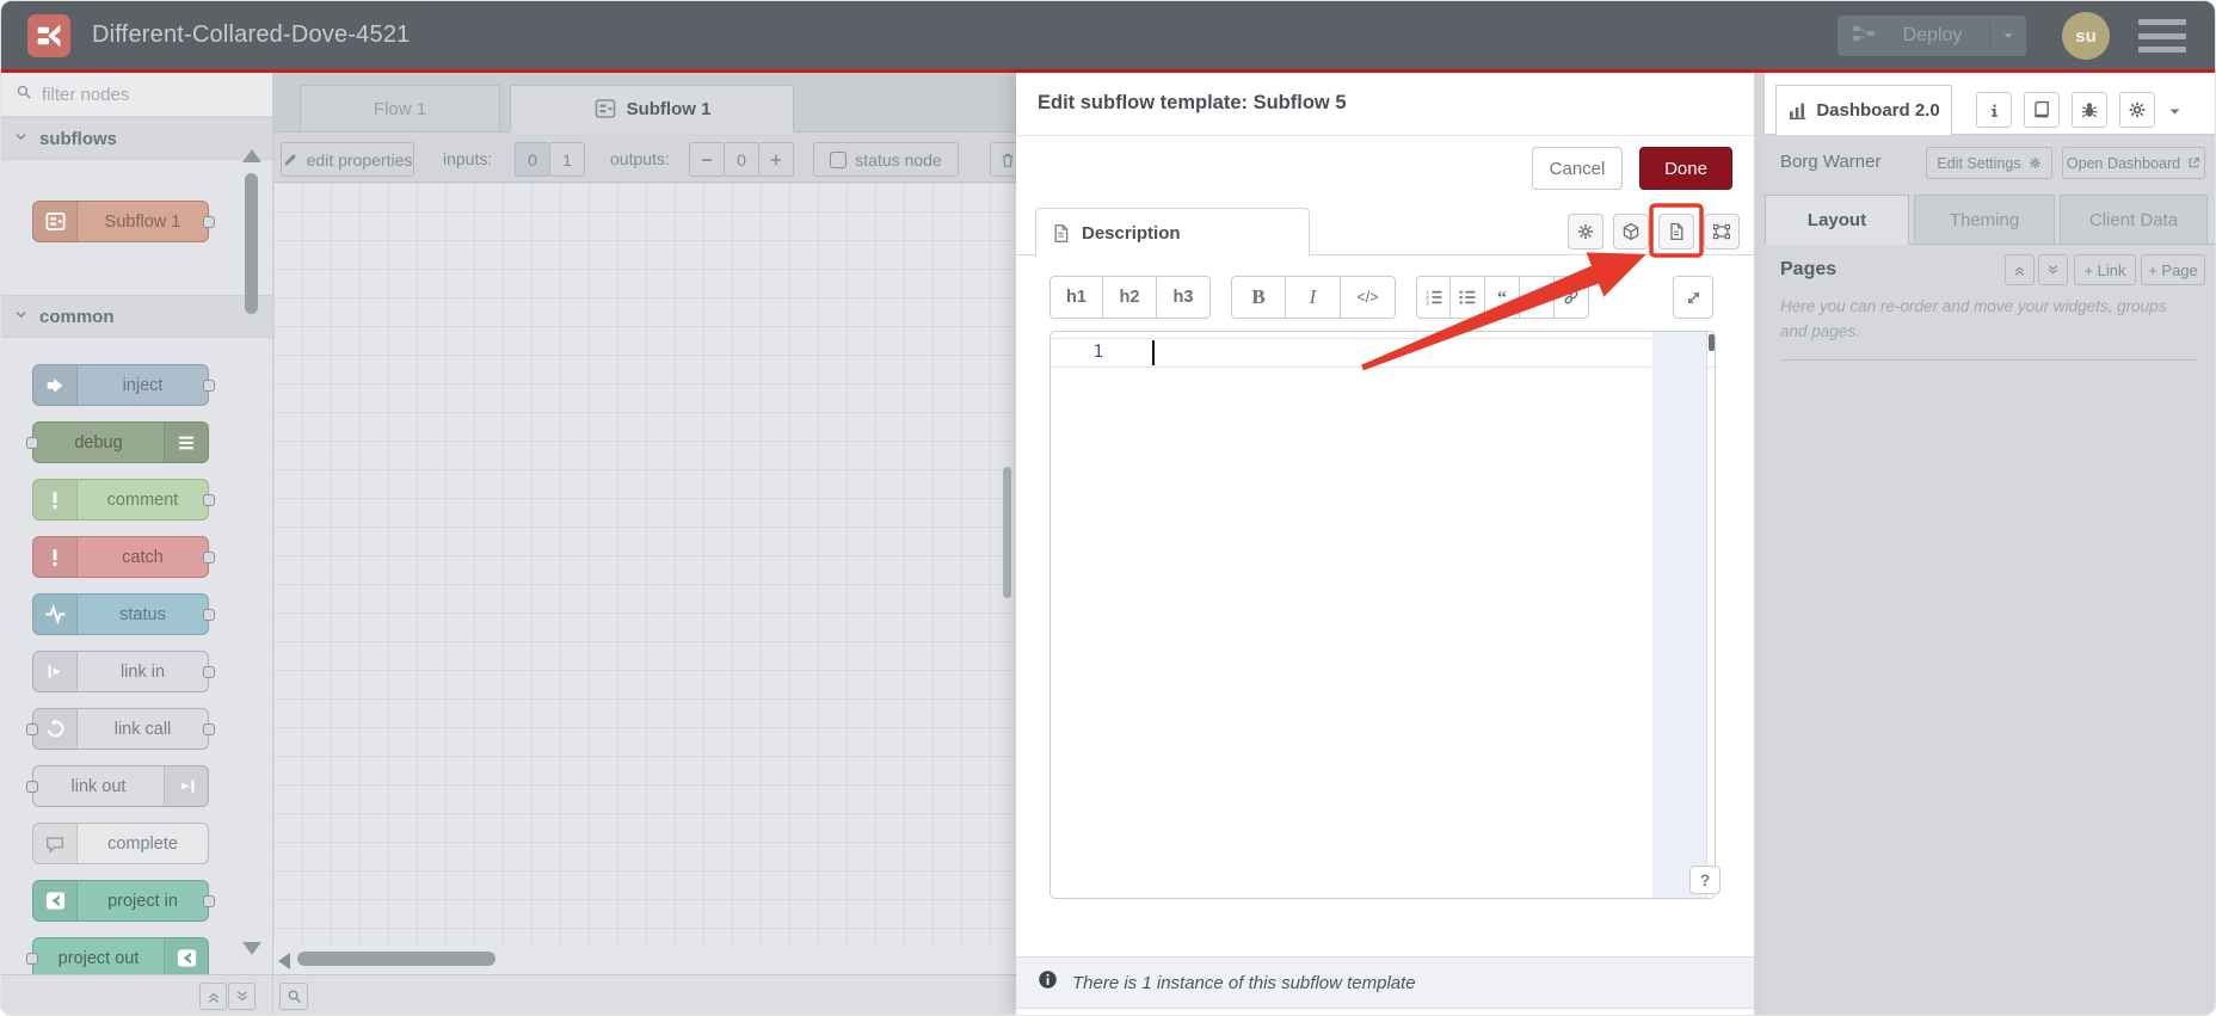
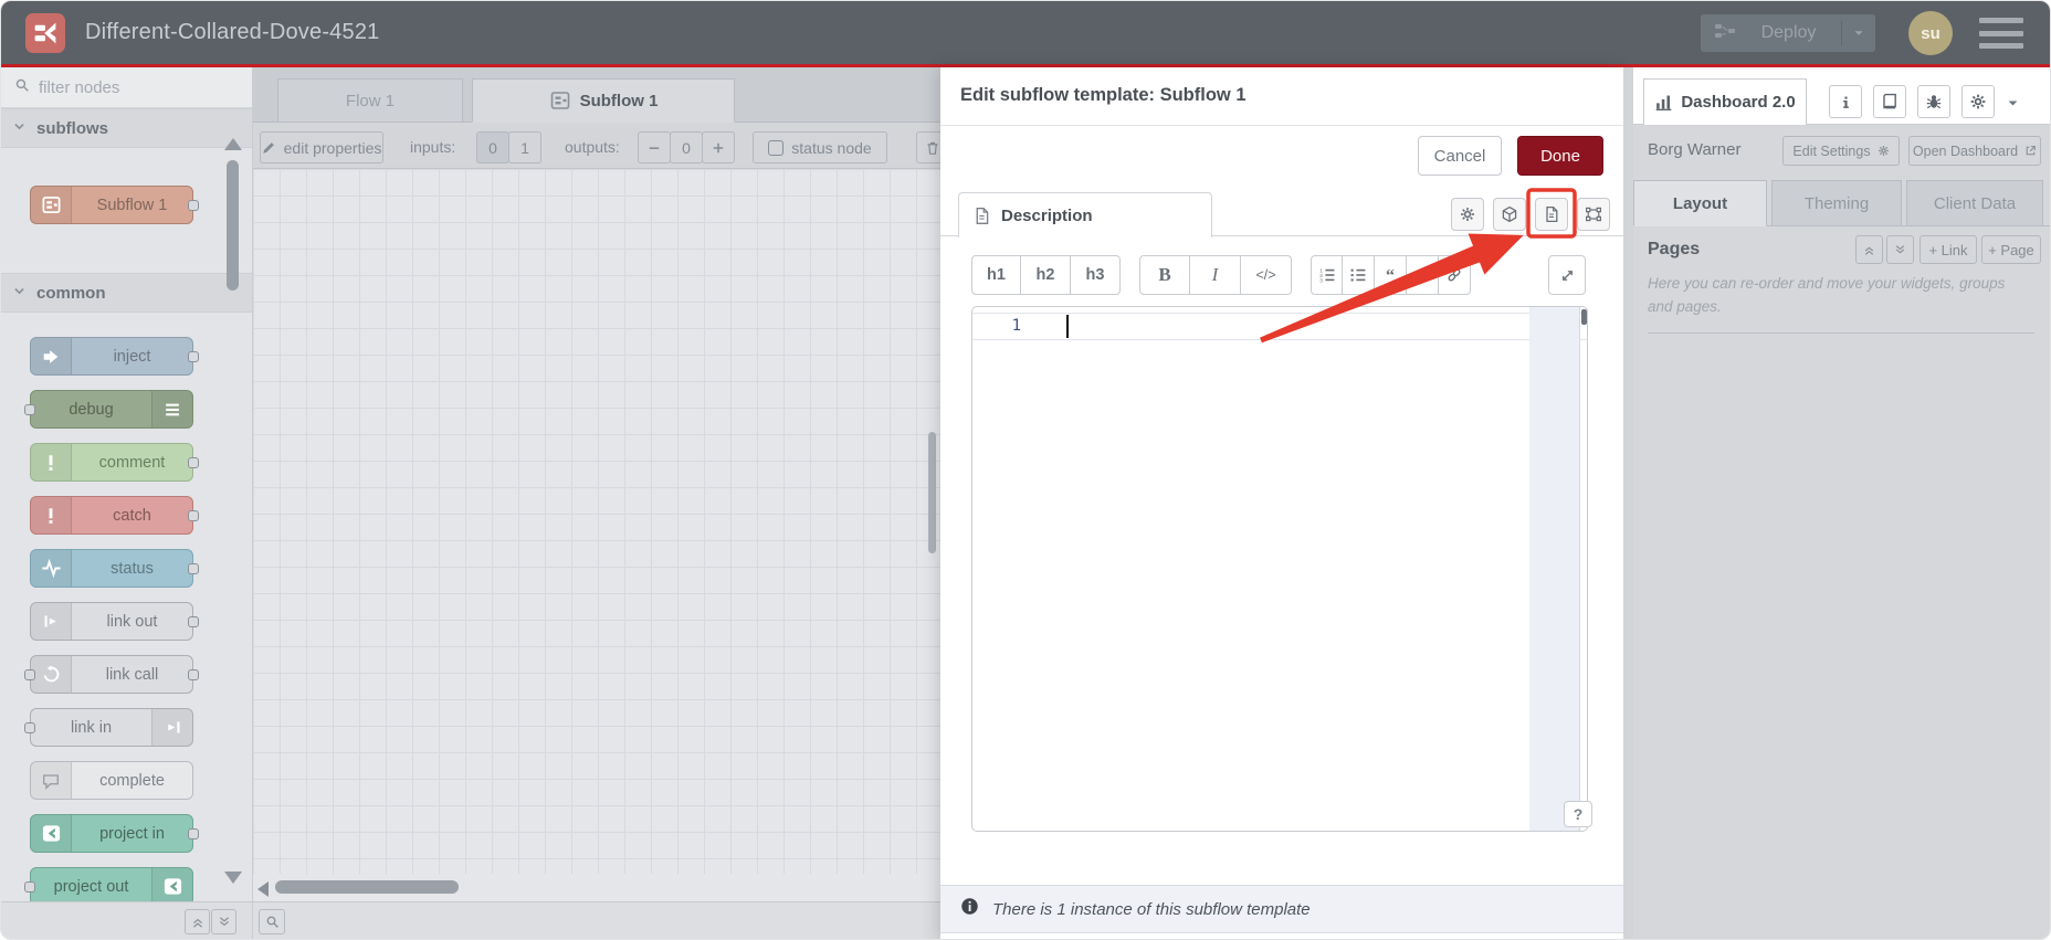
  Different-Collared-Dove-4521
  Deploy
  su
  filter nodes
  subflows
  Subflow 1
  common
  inject
  debug
  comment
  catch
  status
- link in
+ link out
  link call
- link out
+ link in
  complete
  project in
  project out
  Flow 1
  Subflow 1
  edit properties
  inputs:
  0
  1
  outputs:
  0
  status node
- Edit subflow template: Subflow 5
+ Edit subflow template: Subflow 1
  Cancel
  Done
  Description
  h1
  h2
  h3
  B
  I
  </>
  “
  1
  ?
  There is 1 instance of this subflow template
  Dashboard 2.0
  Borg Warner
  Edit Settings
  Open Dashboard
  Layout
  Theming
  Client Data
  Pages
  + Link
  + Page
  Here you can re-order and move your widgets, groups and pages.
